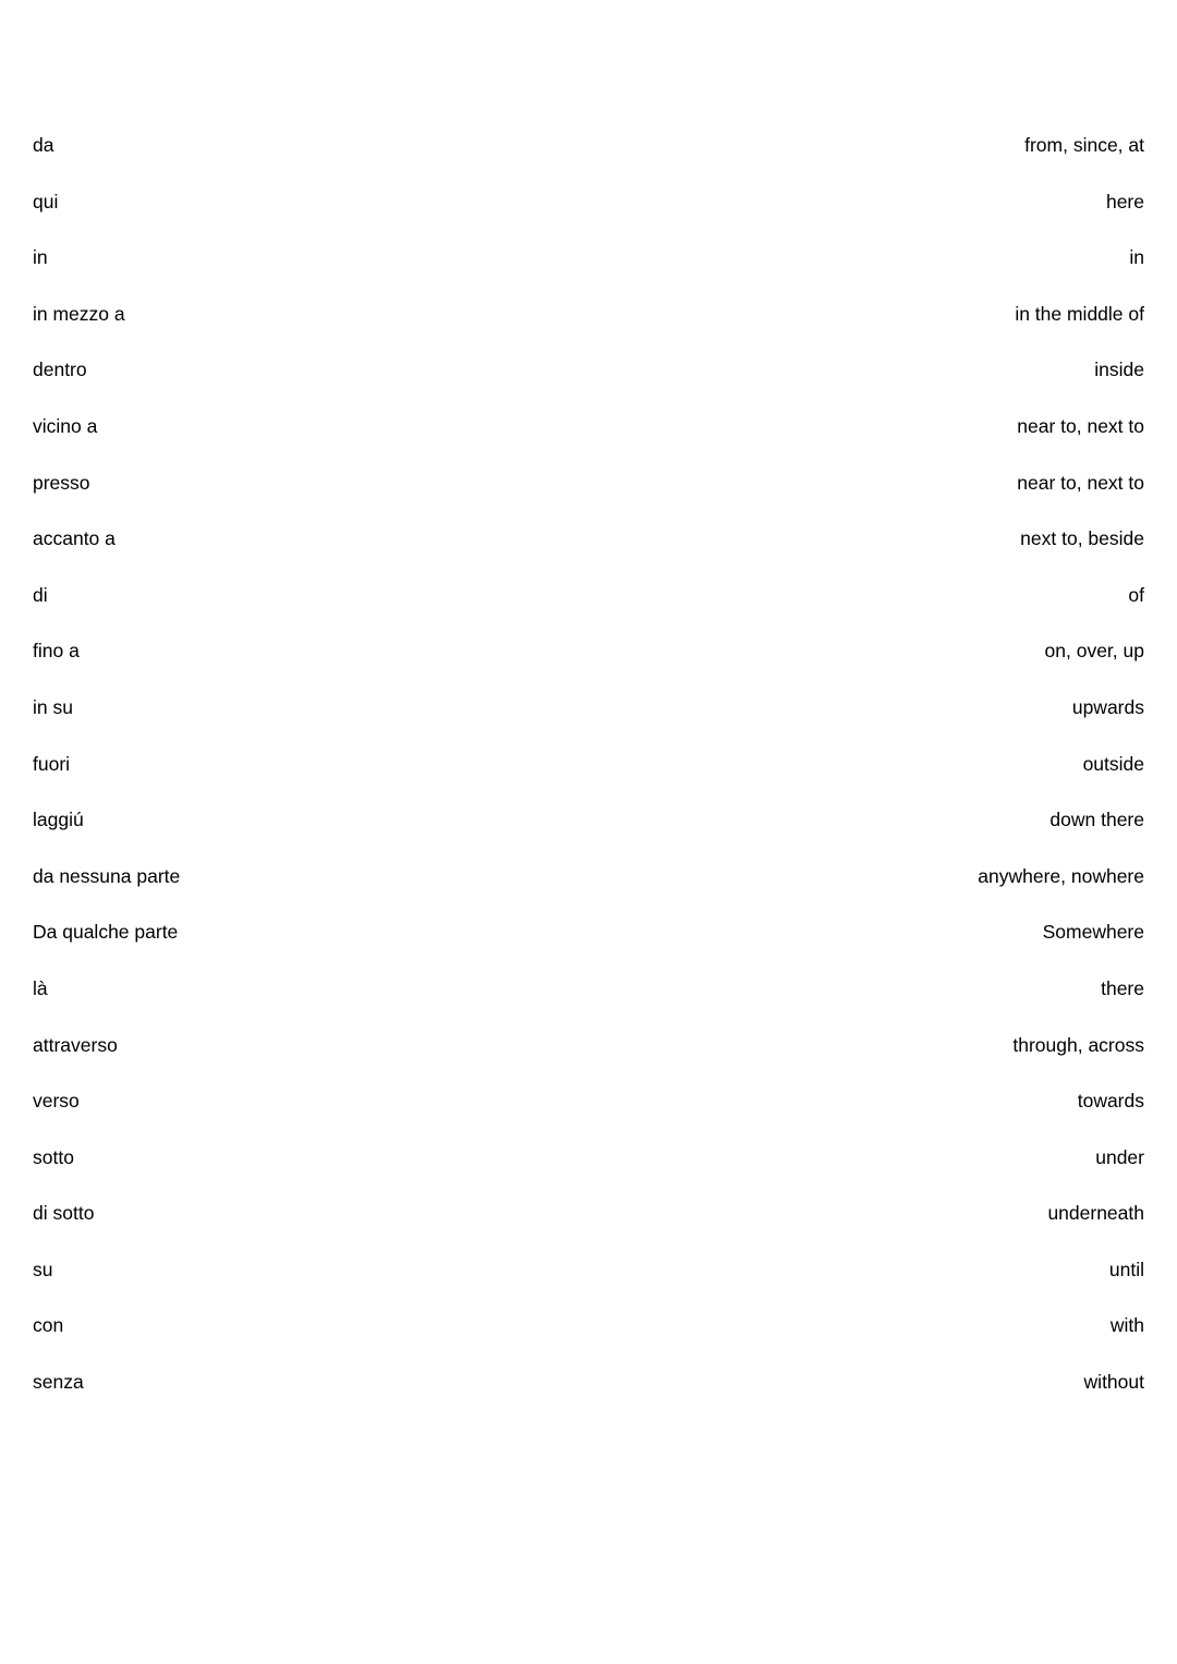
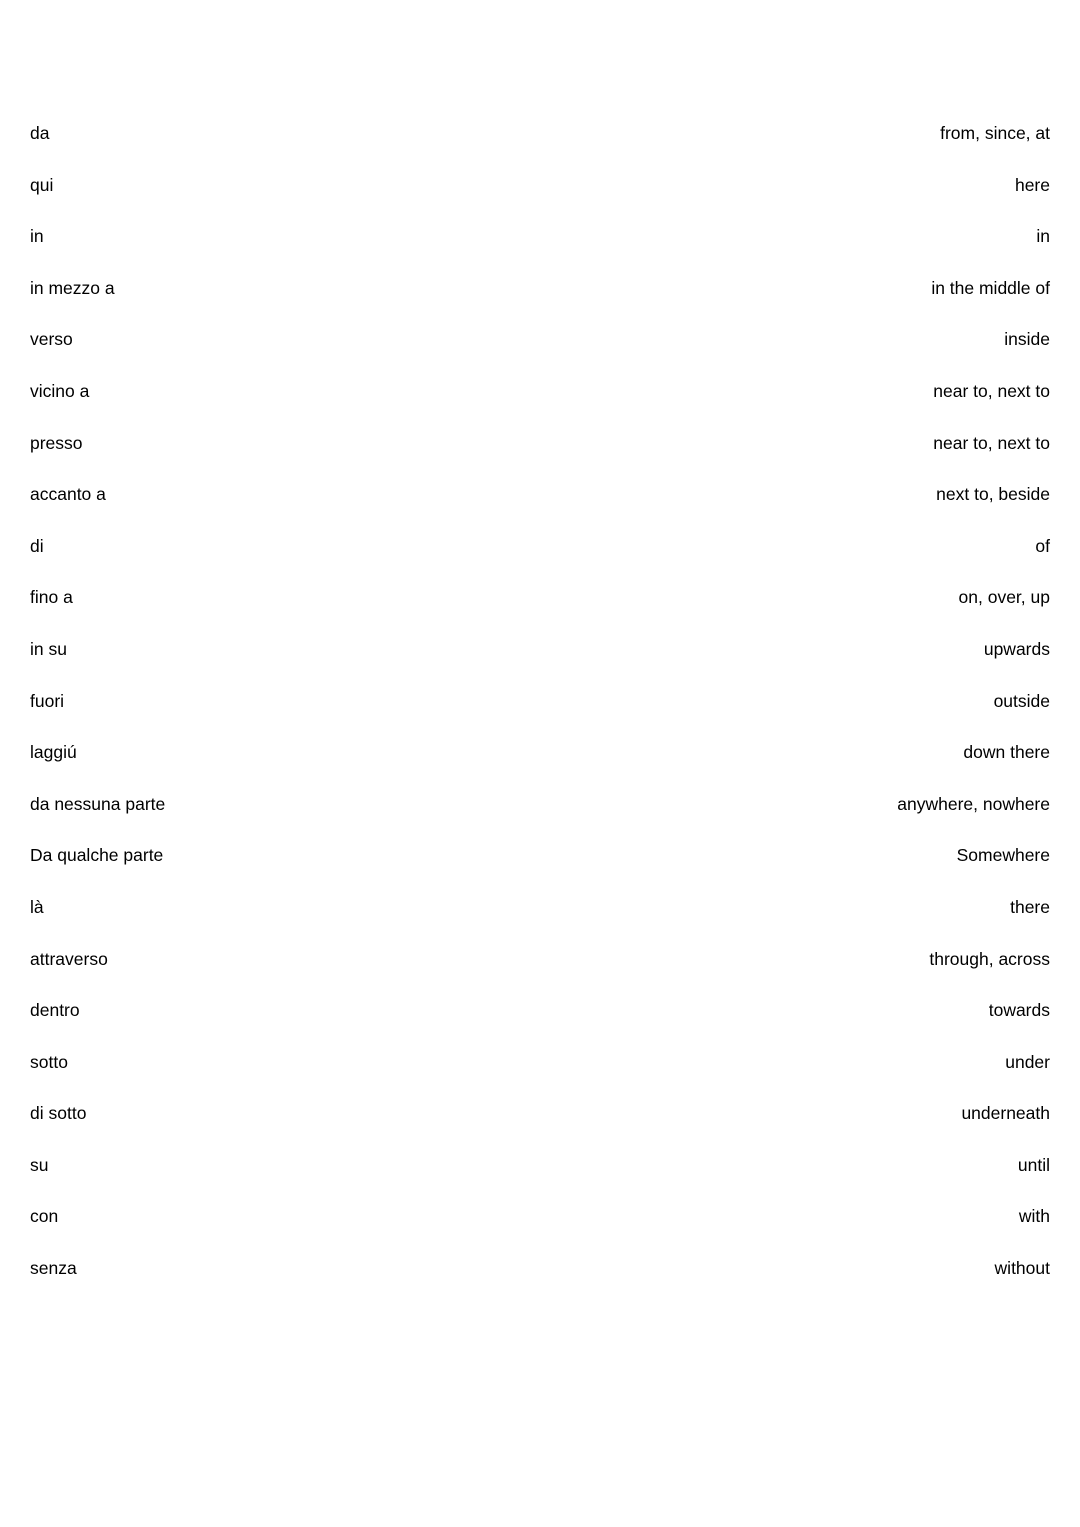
  da
  from, since, at
  qui
  here
  in
  in
  in mezzo a
  in the middle of
- dentro
+ verso
  inside
  vicino a
  near to, next to
  presso
  near to, next to
  accanto a
  next to, beside
  di
  of
  fino a
  on, over, up
  in su
  upwards
  fuori
  outside
  laggiú
  down there
  da nessuna parte
  anywhere, nowhere
  Da qualche parte
  Somewhere
  là
  there
  attraverso
  through, across
- verso
+ dentro
  towards
  sotto
  under
  di sotto
  underneath
  su
  until
  con
  with
  senza
  without
